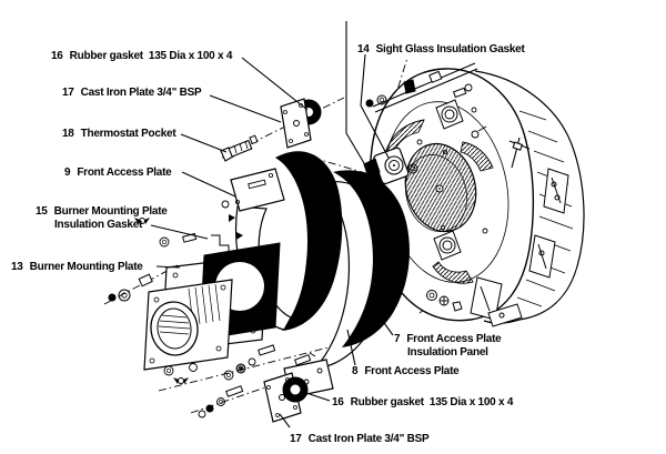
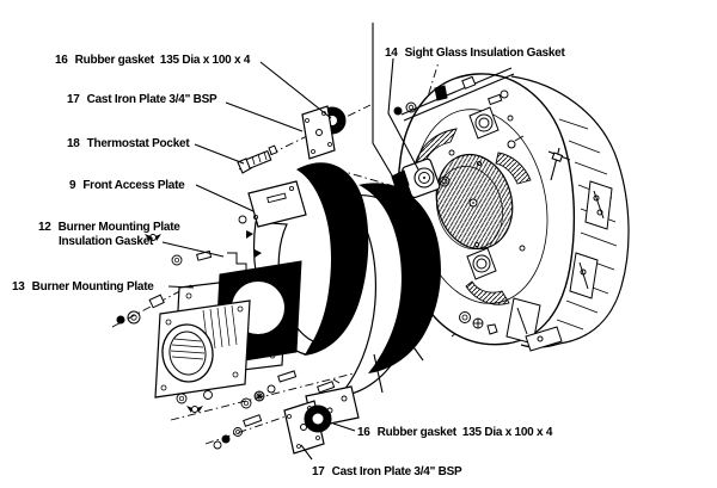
  14 Sight Glass Insulation Gasket
  16 Rubber gasket 135 Dia x 100 x 4
  17 Cast Iron Plate 3/4" BSP
  18 Thermostat Pocket
  9 Front Access Plate
- 15 Burner Mounting Plate
+ 12 Burner Mounting Plate
  Insulation Gasket
  13 Burner Mounting Plate
- 7 Front Access Plate
- Insulation Panel
- 8 Front Access Plate
  16 Rubber gasket 135 Dia x 100 x 4
  17 Cast Iron Plate 3/4" BSP
